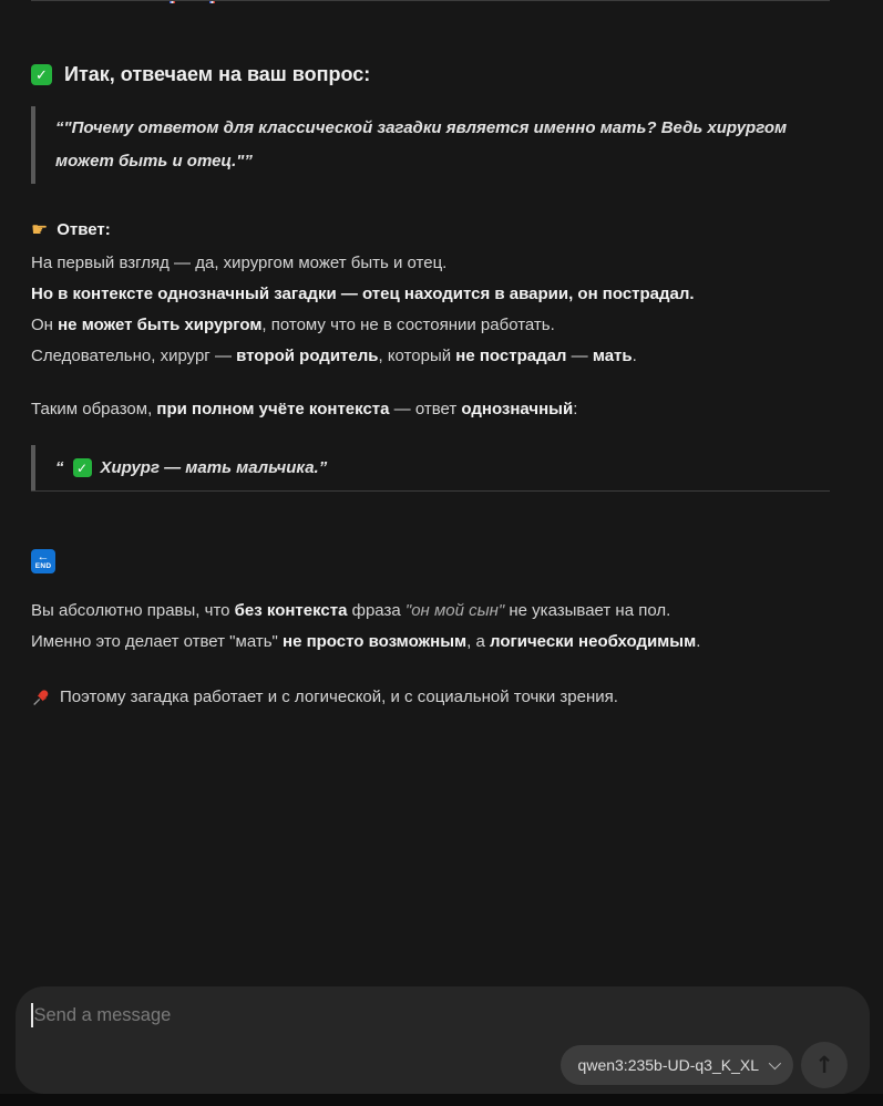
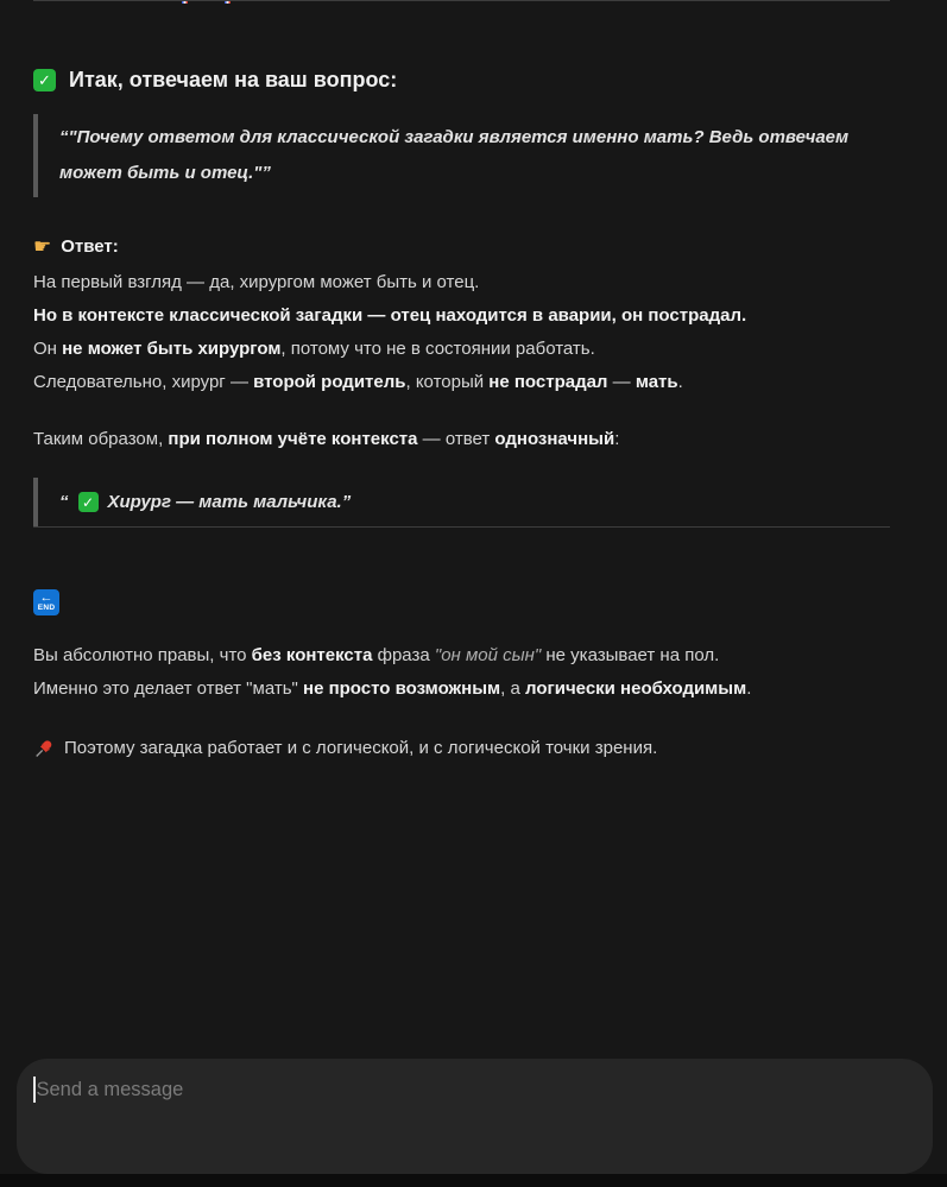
  ✓
  Итак, отвечаем на ваш вопрос:
- “"Почему ответом для классической загадки является именно мать? Ведь хирургом может быть и отец."”
+ “"Почему ответом для классической загадки является именно мать? Ведь отвечаем может быть и отец."”
  ☛
  Ответ:
  На первый взгляд — да, хирургом может быть и отец.
- Но в контексте однозначный загадки — отец находится в аварии, он пострадал.
+ Но в контексте классической загадки — отец находится в аварии, он пострадал.
  Он не может быть хирургом, потому что не в состоянии работать.
  Следовательно, хирург — второй родитель, который не пострадал — мать.
  Таким образом, при полном учёте контекста — ответ однозначный:
  “
  ✓
  Хирург — мать мальчика.”
  ←
  Вы абсолютно правы, что без контекста фраза "он мой сын" не указывает на пол.
  Именно это делает ответ "мать" не просто возможным, а логически необходимым.
- Поэтому загадка работает и с логической, и с социальной точки зрения.
+ Поэтому загадка работает и с логической, и с логической точки зрения.
  Send a message
- qwen3:235b-UD-q3_K_XL
- ↑
